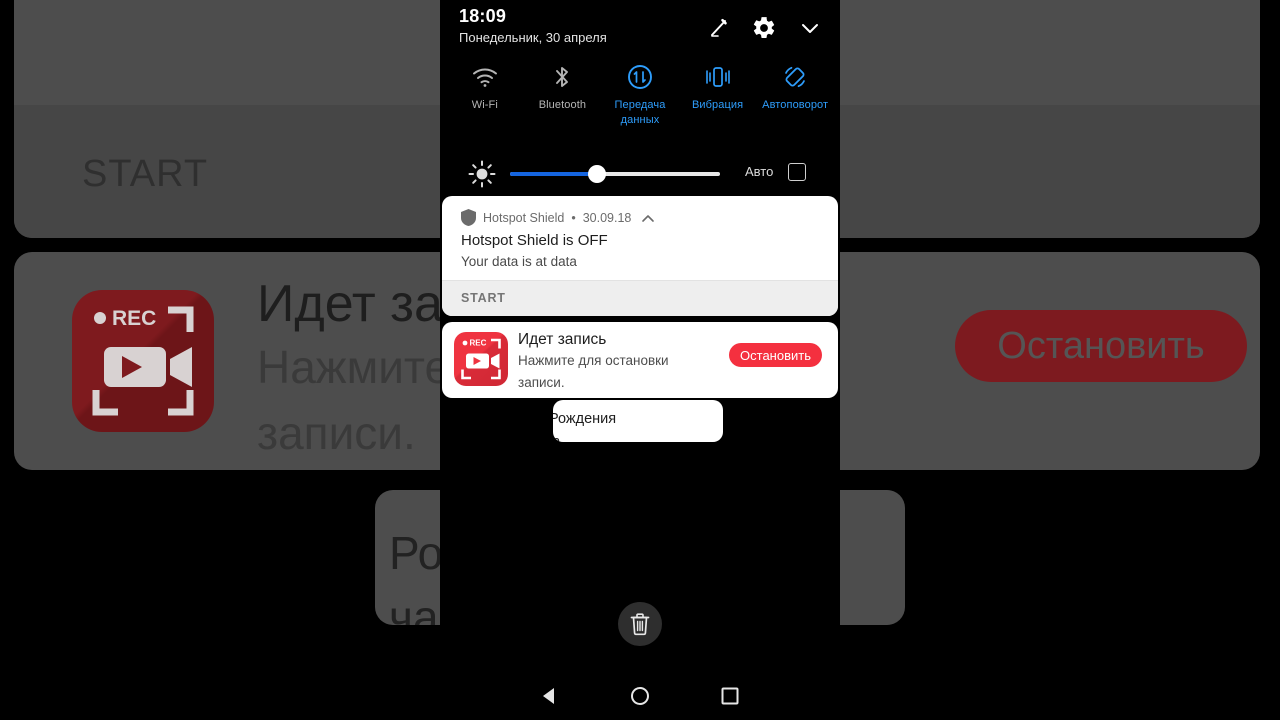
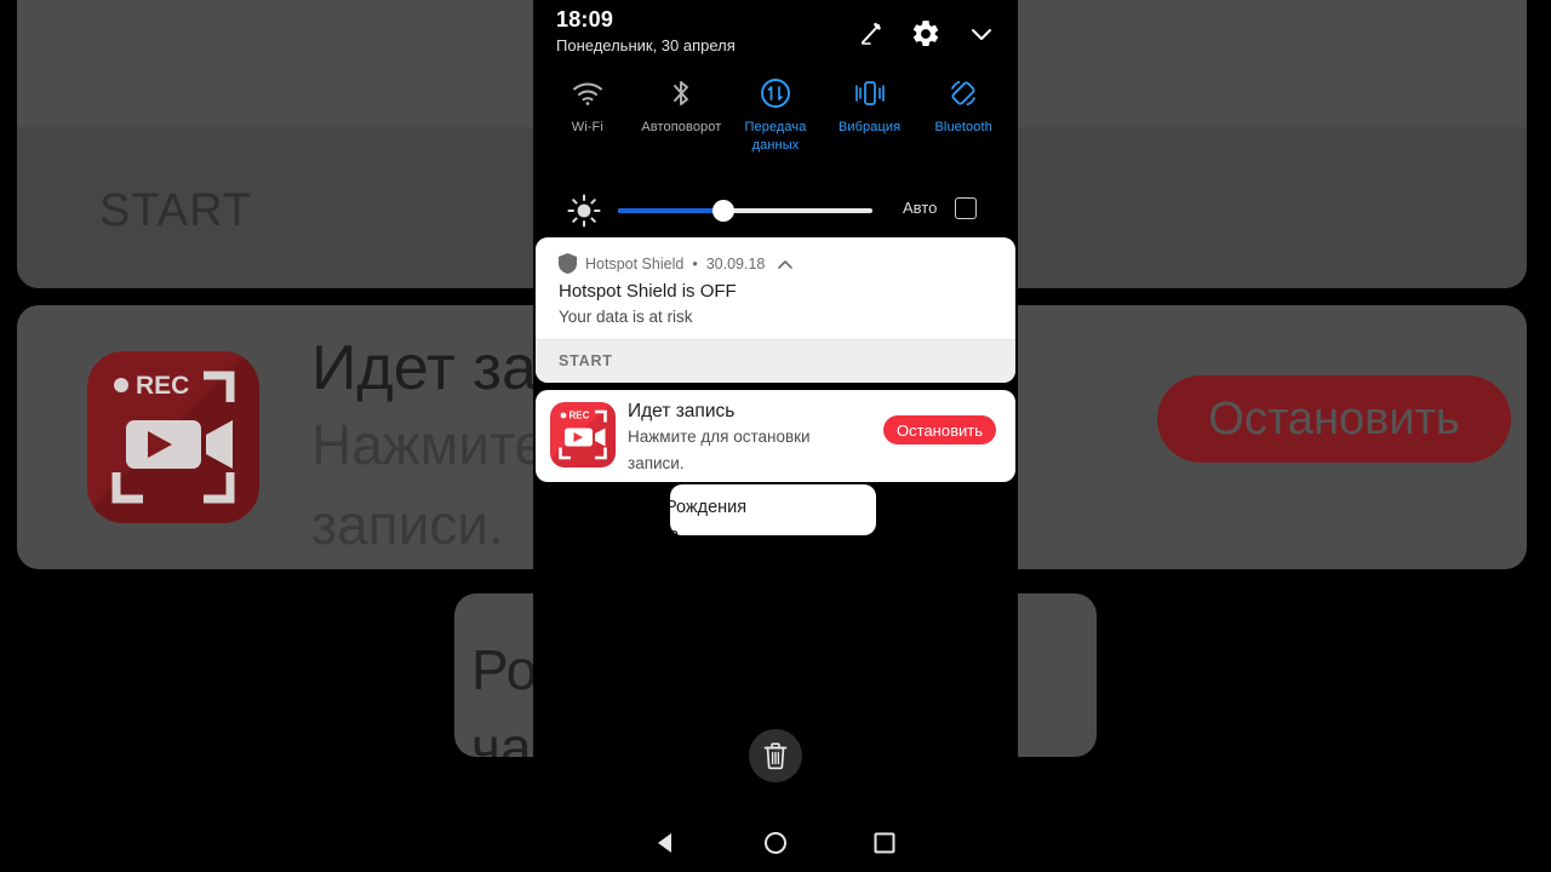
  REC
  Идет за
  Нажмите
  Остановить
  ча
  18:09
  Понедельник, 30 апреля
  Wi-Fi
- Bluetooth
+ Автоповорот
  Передача данных
  Вибрация
- Автоповорот
+ Bluetooth
  Авто
  Hotspot Shield
  •
  30.09.18
  Hotspot Shield is OFF
- Your data is at data
+ Your data is at risk
  START
  REC
  Идет запись
  Нажмите для остановки
  записи.
  Остановить
  Рождения
